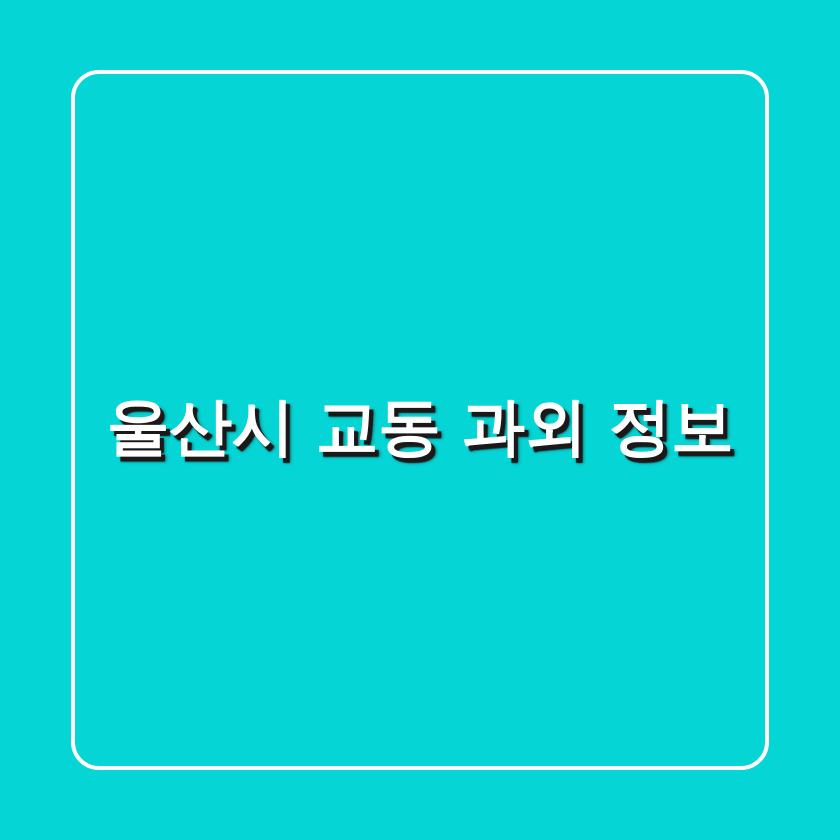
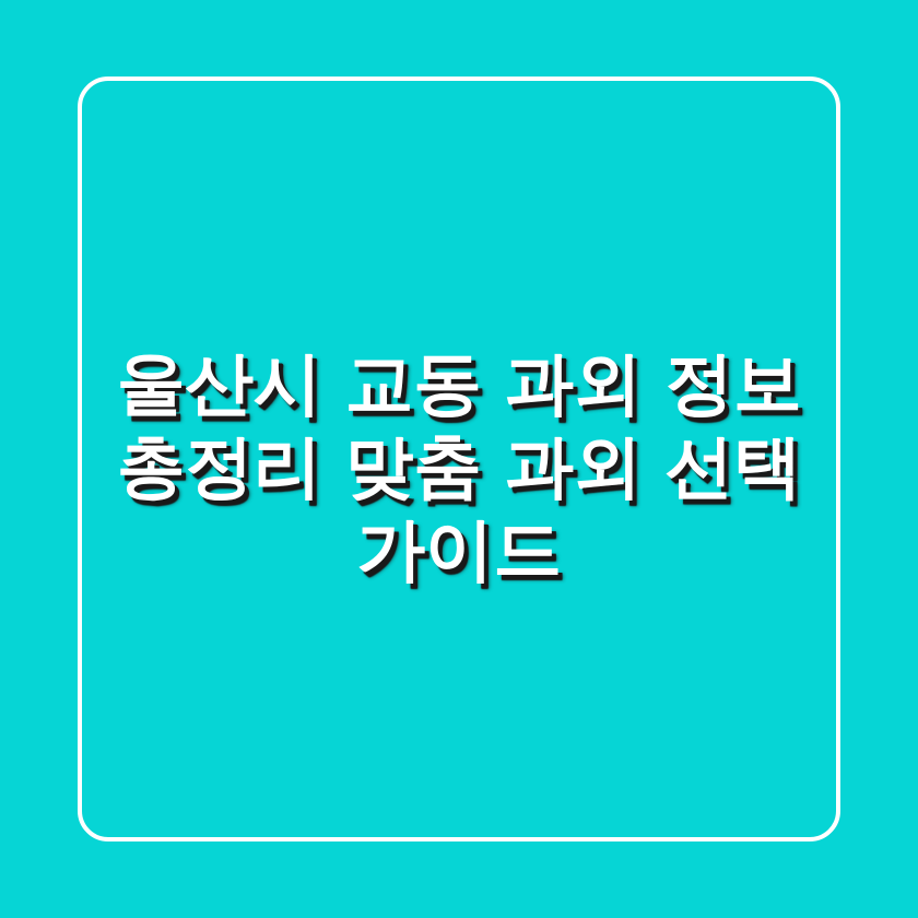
  울산시 교동 과외 정보
+ 총정리 맞춤 과외 선택
+ 가이드
